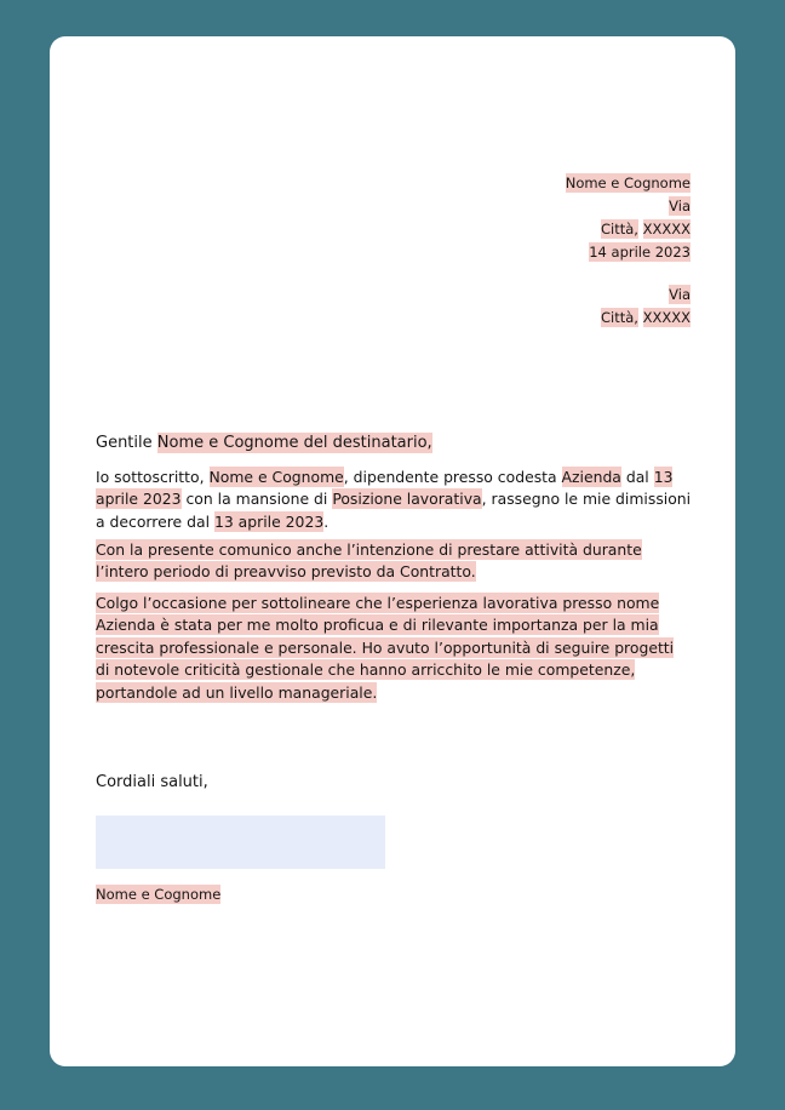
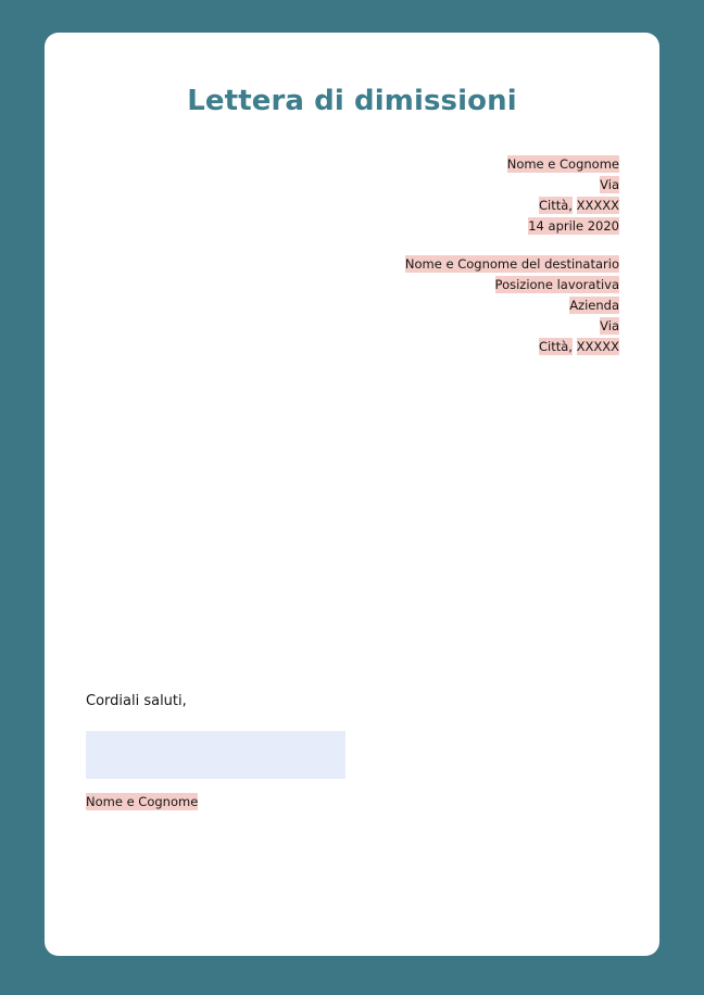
+ Lettera di dimissioni
  Nome e Cognome
  Via
  Città, XXXXX
- 14 aprile 2023
+ 14 aprile 2020
+ Nome e Cognome del destinatario
+ Posizione lavorativa
+ Azienda
  Via
  Città, XXXXX
- Gentile Nome e Cognome del destinatario,
- Io sottoscritto, Nome e Cognome, dipendente presso codesta Azienda dal 13 aprile 2023 con la mansione di Posizione lavorativa, rassegno le mie dimissioni a decorrere dal 13 aprile 2023.
- Con la presente comunico anche l’intenzione di prestare attività durante l’intero periodo di preavviso previsto da Contratto.
- Colgo l’occasione per sottolineare che l’esperienza lavorativa presso nome Azienda è stata per me molto proficua e di rilevante importanza per la mia crescita professionale e personale. Ho avuto l’opportunità di seguire progetti di notevole criticità gestionale che hanno arricchito le mie competenze, portandole ad un livello manageriale.
  Cordiali saluti,
  Nome e Cognome
